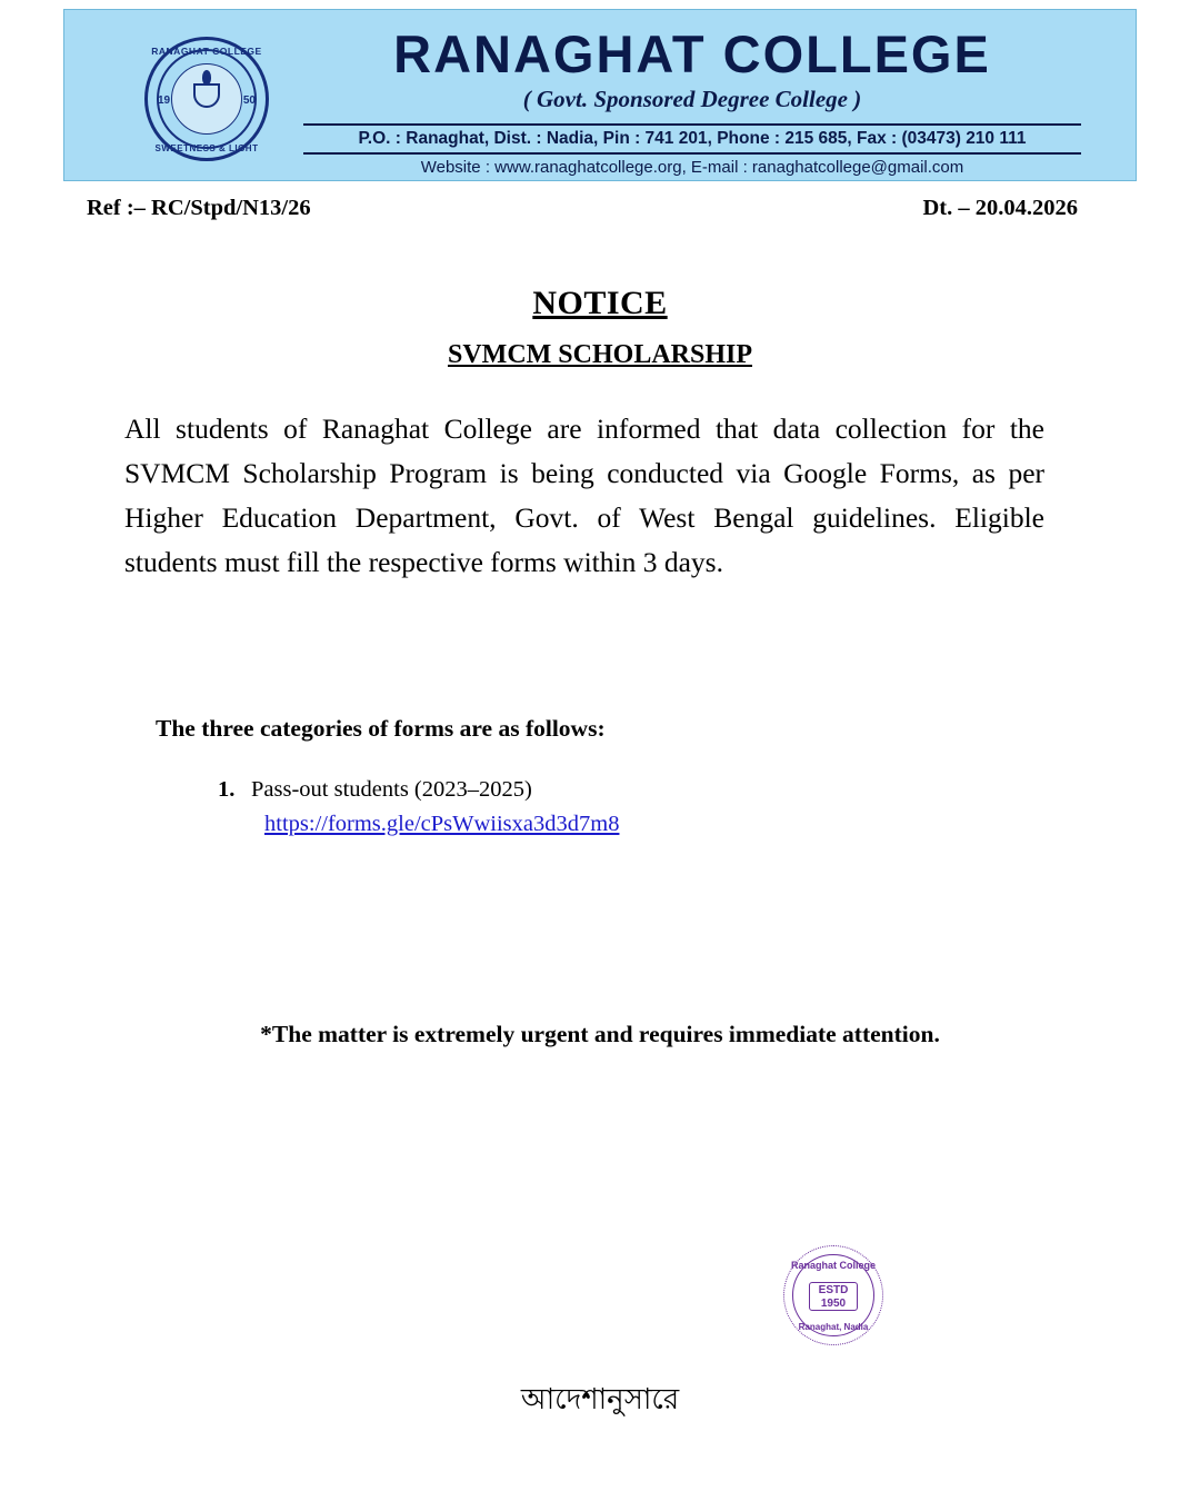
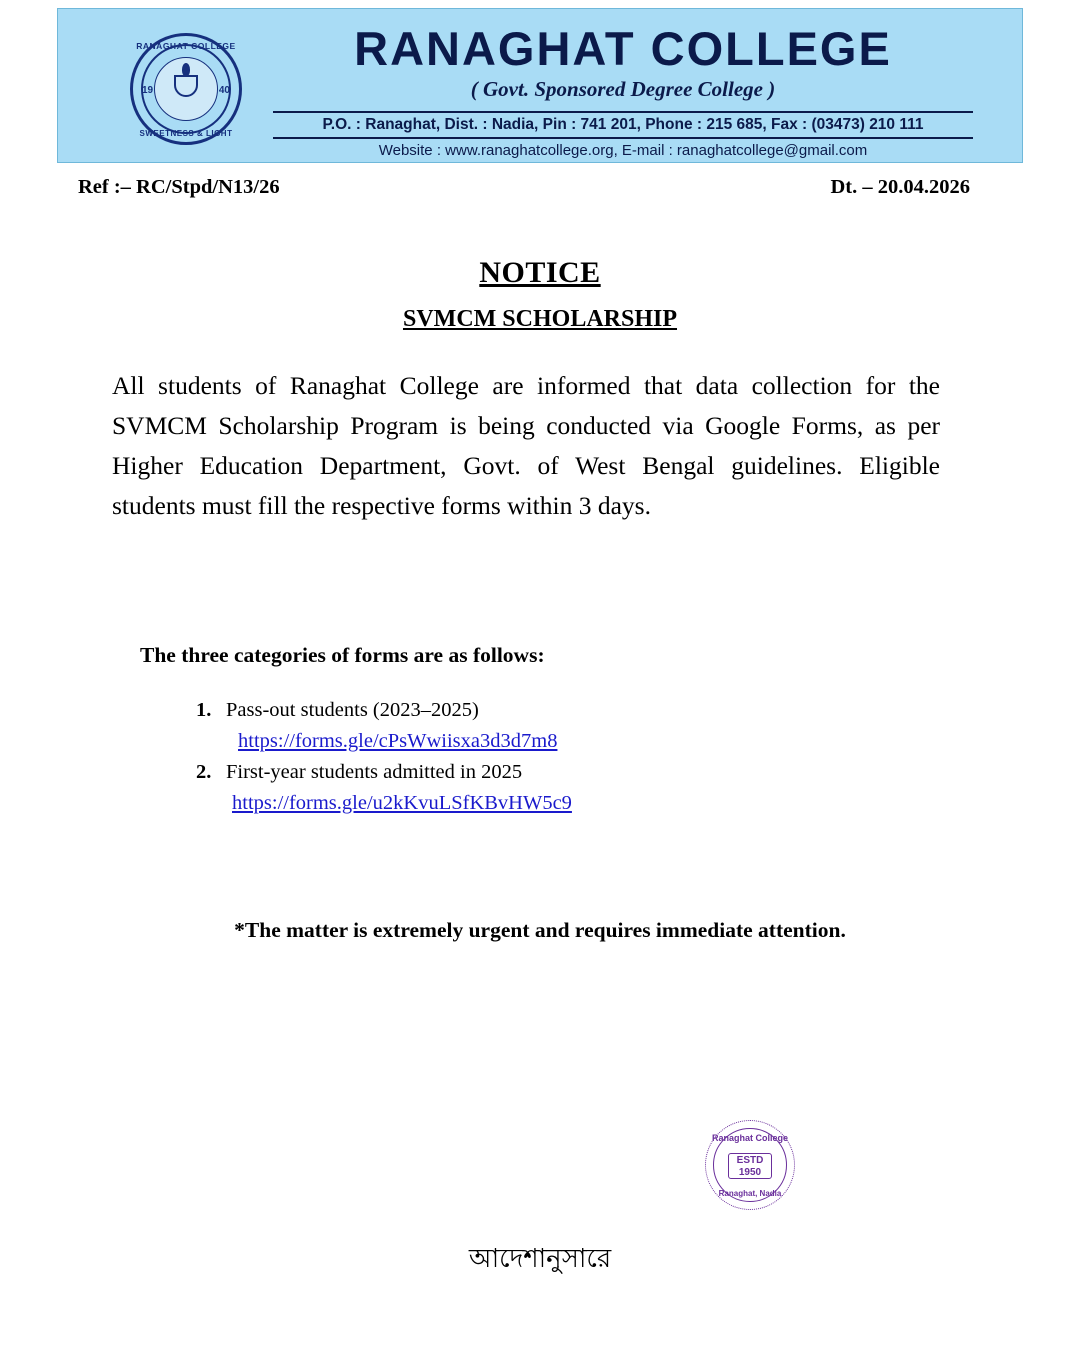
  RANAGHAT COLLEGE
  SWEETNESS & LIGHT
  19
- 50
+ 40
  RANAGHAT COLLEGE
  ( Govt. Sponsored Degree College )
  P.O. : Ranaghat, Dist. : Nadia, Pin : 741 201, Phone : 215 685, Fax : (03473) 210 111
  Website : www.ranaghatcollege.org, E-mail : ranaghatcollege@gmail.com
  Ref :– RC/Stpd/N13/26
  Dt. – 20.04.2026
  NOTICE
  SVMCM SCHOLARSHIP
  All students of Ranaghat College are informed that data collection for the SVMCM Scholarship Program is being conducted via Google Forms, as per Higher Education Department, Govt. of West Bengal guidelines. Eligible students must fill the respective forms within 3 days.
  The three categories of forms are as follows:
  1. Pass-out students (2023–2025)
  https://forms.gle/cPsWwiisxa3d3d7m8
+ 2. First-year students admitted in 2025
+ https://forms.gle/u2kKvuLSfKBvHW5c9
  *The matter is extremely urgent and requires immediate attention.
  Ranaghat College
  ESTD
  1950
  Ranaghat, Nadia
  আদেশানুসারে
